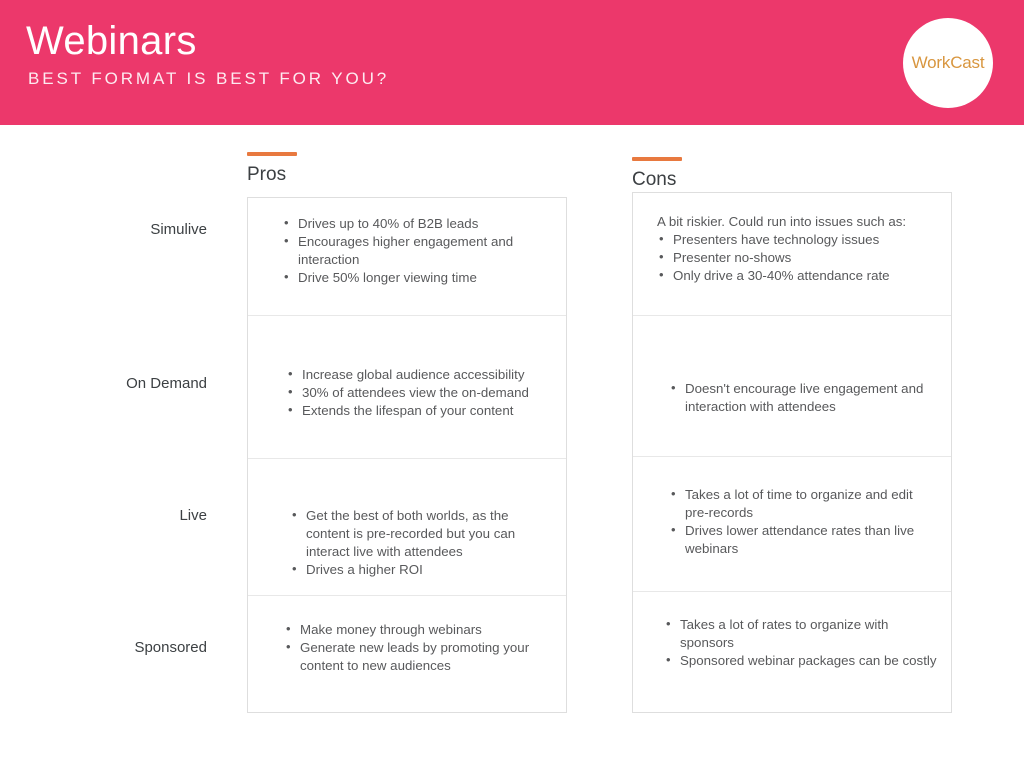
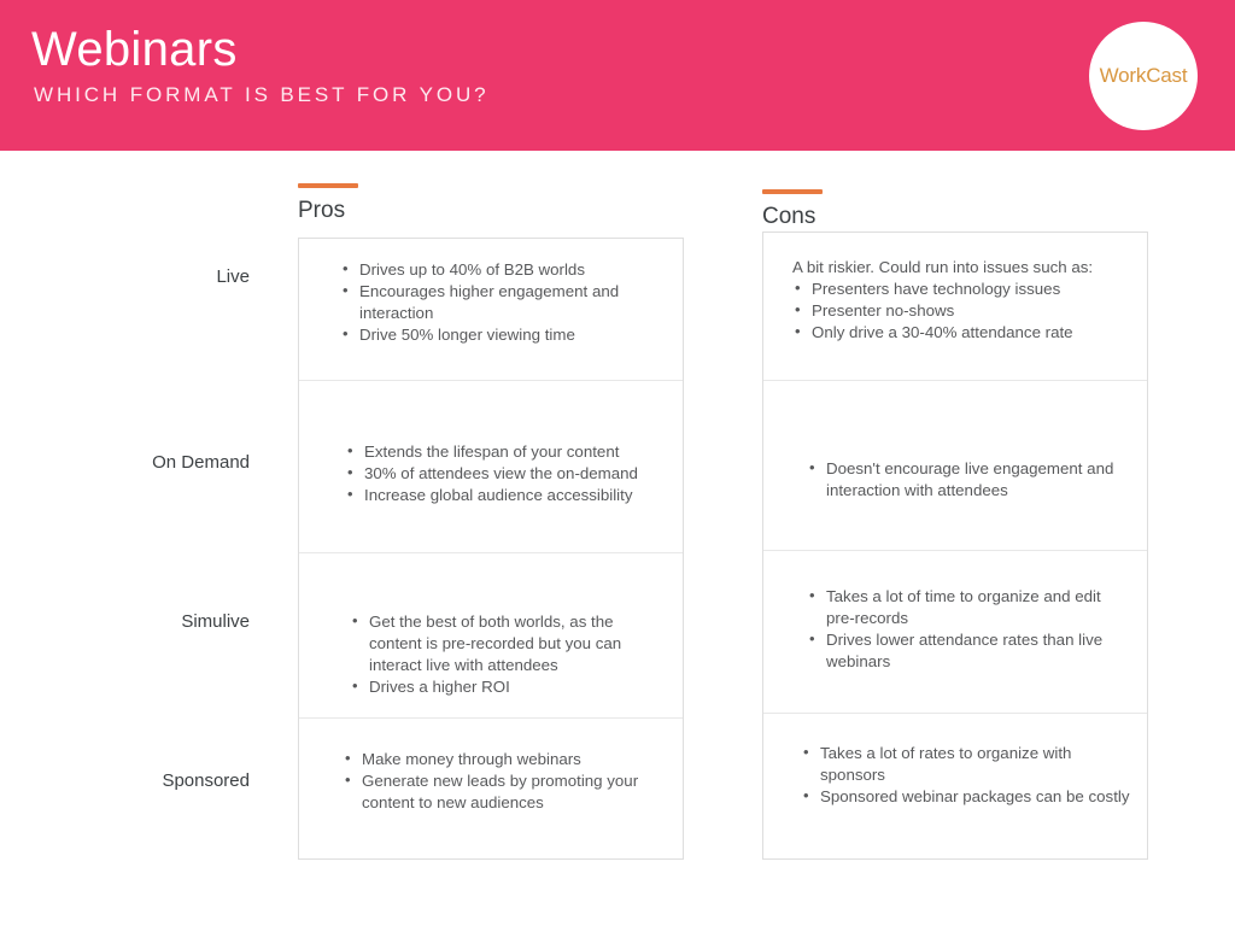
  Webinars
- BEST FORMAT IS BEST FOR YOU?
+ WHICH FORMAT IS BEST FOR YOU?
  WorkCast
  Pros
  Cons
- Simulive
+ Live
  On Demand
- Live
+ Simulive
  Sponsored
- Drives up to 40% of B2B leads
+ Drives up to 40% of B2B worlds
  Encourages higher engagement and interaction
  Drive 50% longer viewing time
- Increase global audience accessibility
+ Extends the lifespan of your content
  30% of attendees view the on-demand
- Extends the lifespan of your content
+ Increase global audience accessibility
  Get the best of both worlds, as the content is pre-recorded but you can interact live with attendees
  Drives a higher ROI
  Make money through webinars
  Generate new leads by promoting your content to new audiences
  A bit riskier. Could run into issues such as:
  Presenters have technology issues
  Presenter no-shows
  Only drive a 30-40% attendance rate
  Doesn't encourage live engagement and interaction with attendees
  Takes a lot of time to organize and edit pre-records
  Drives lower attendance rates than live webinars
  Takes a lot of rates to organize with sponsors
  Sponsored webinar packages can be costly
